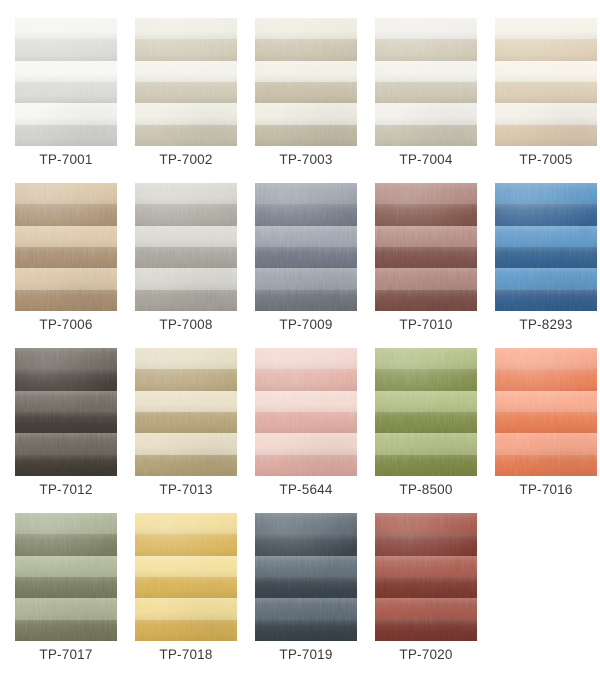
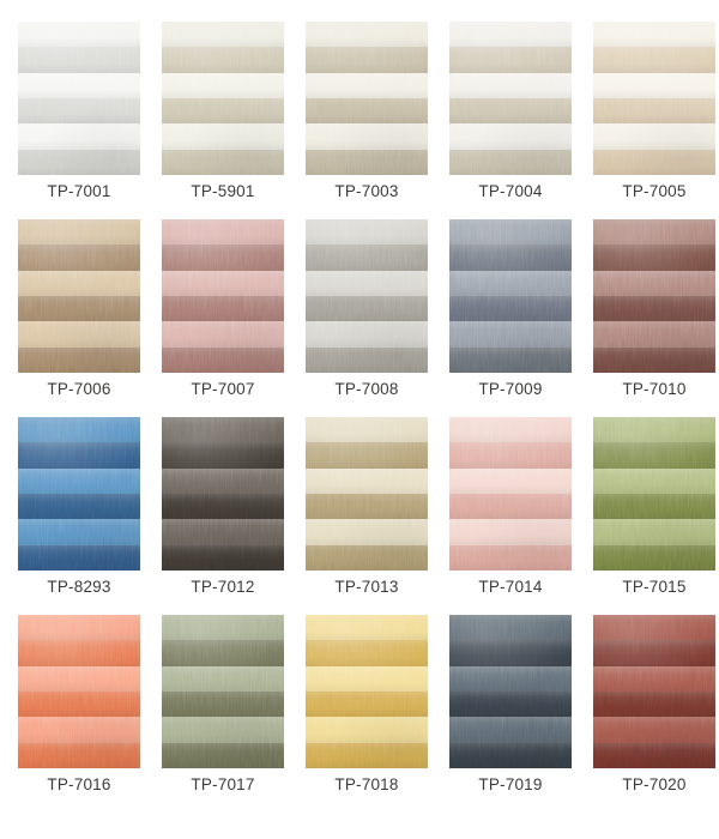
  TP-7001
- TP-7002
+ TP-5901
  TP-7003
  TP-7004
  TP-7005
  TP-7006
+ TP-7007
  TP-7008
  TP-7009
  TP-7010
  TP-8293
  TP-7012
  TP-7013
- TP-5644
+ TP-7014
- TP-8500
+ TP-7015
  TP-7016
  TP-7017
  TP-7018
  TP-7019
  TP-7020
